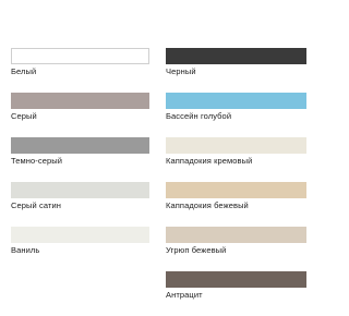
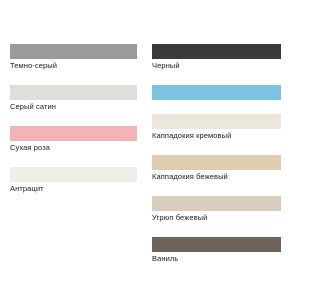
- Белый
- Серый
  Темно-серый
  Серый сатин
+ Сухая роза
- Ваниль
+ Антрацит
  Черный
- Бассейн голубой
  Каппадокия кремовый
  Каппадокия бежевый
  Угрюп бежевый
- Антрацит
+ Ваниль
